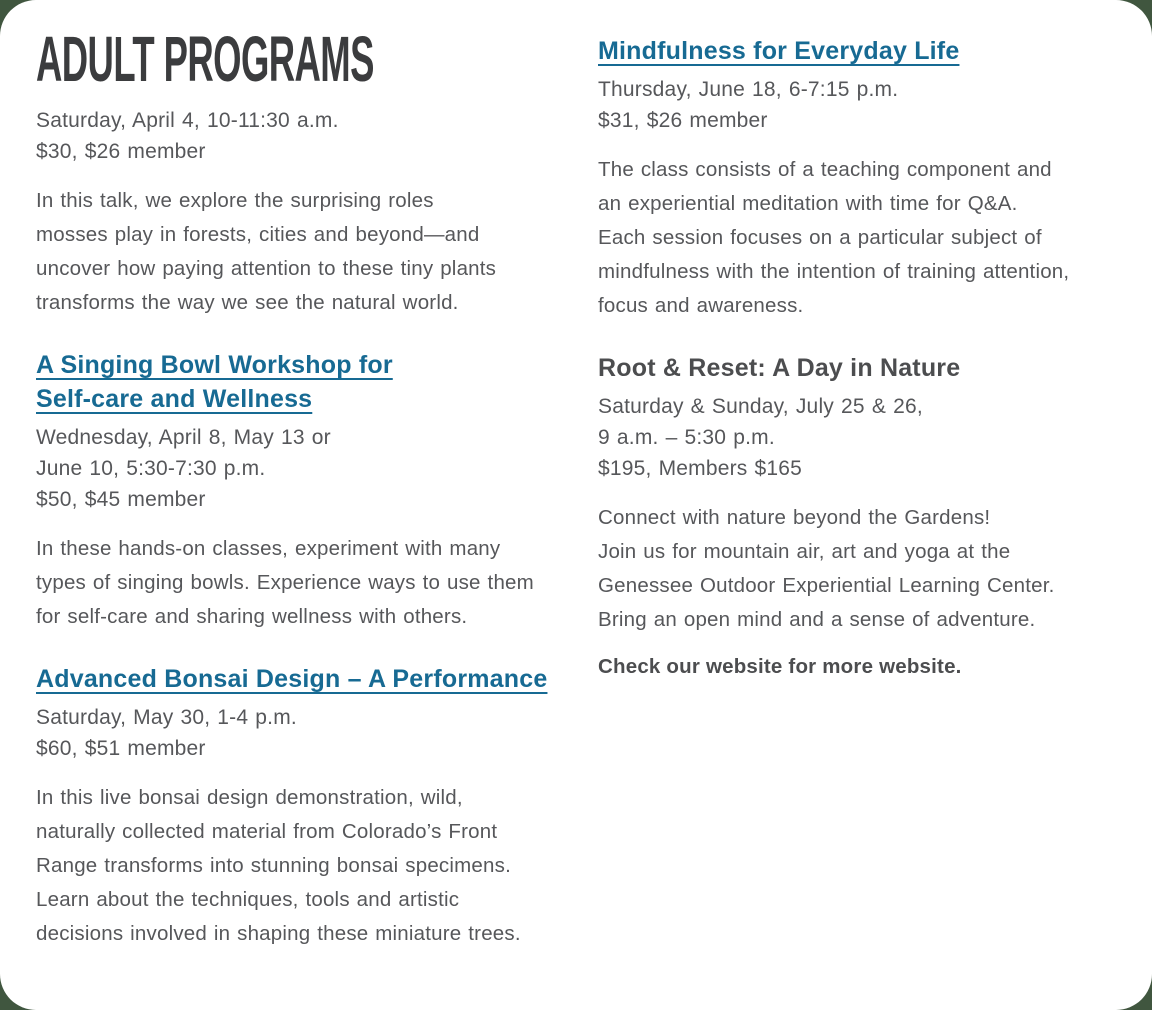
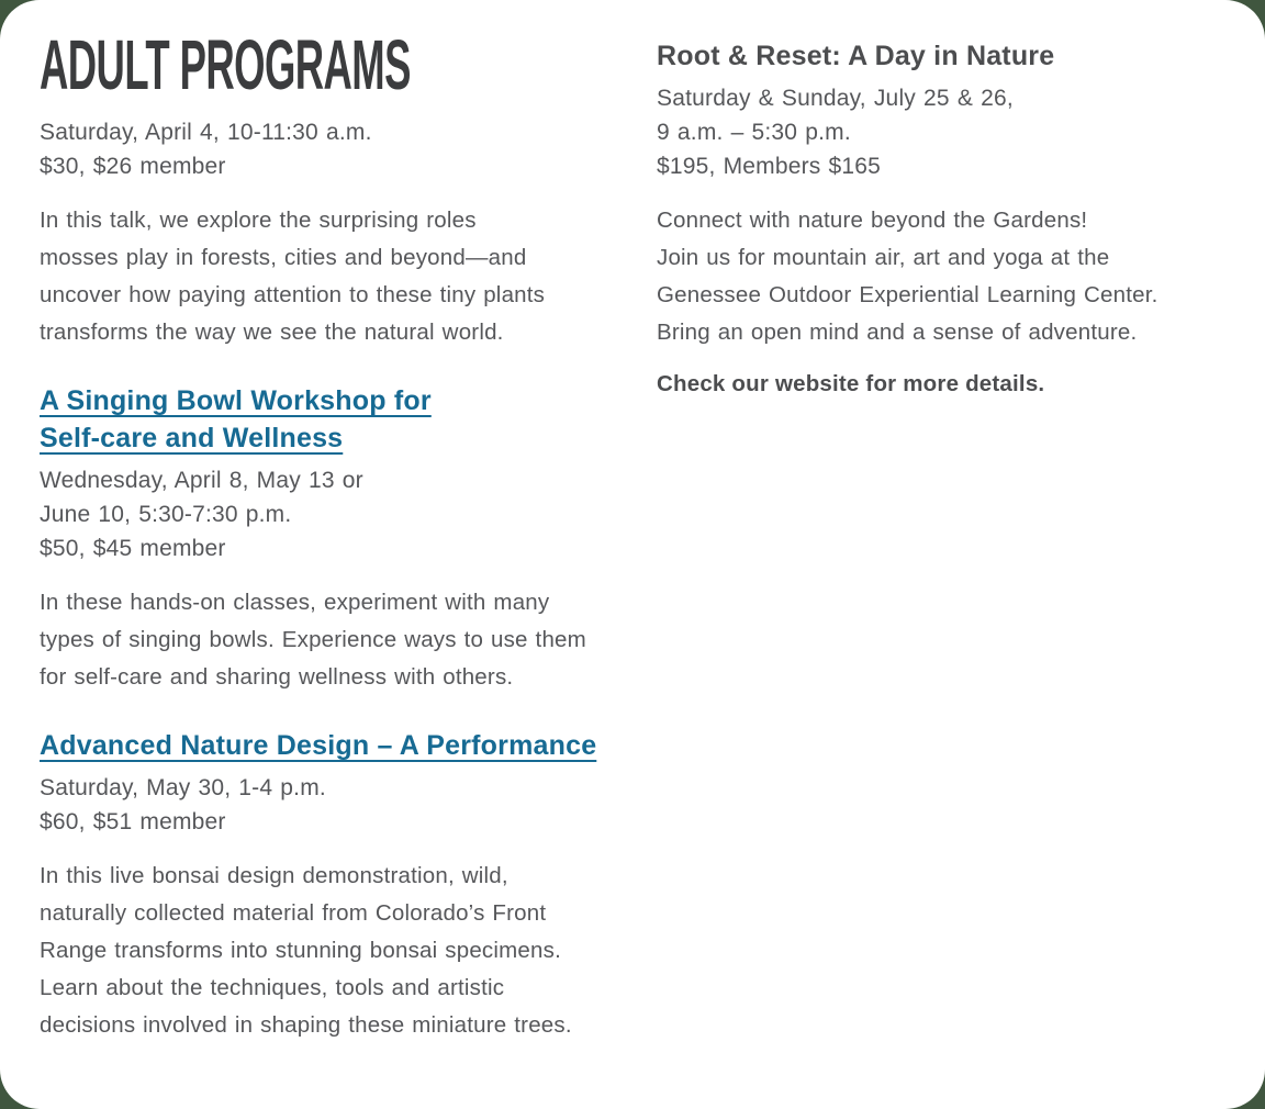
  ADULT PROGRAMS
  Saturday, April 4, 10-11:30 a.m.
  $30, $26 member
  In this talk, we explore the surprising roles
  mosses play in forests, cities and beyond—and
  uncover how paying attention to these tiny plants
  transforms the way we see the natural world.
  A Singing Bowl Workshop for
  Self-care and Wellness
  Wednesday, April 8, May 13 or
  June 10, 5:30-7:30 p.m.
  $50, $45 member
  In these hands-on classes, experiment with many
  types of singing bowls. Experience ways to use them
  for self-care and sharing wellness with others.
- Advanced Bonsai Design – A Performance
+ Advanced Nature Design – A Performance
  Saturday, May 30, 1-4 p.m.
  $60, $51 member
  In this live bonsai design demonstration, wild,
  naturally collected material from Colorado’s Front
  Range transforms into stunning bonsai specimens.
  Learn about the techniques, tools and artistic
  decisions involved in shaping these miniature trees.
- Mindfulness for Everyday Life
- Thursday, June 18, 6-7:15 p.m.
- $31, $26 member
- The class consists of a teaching component and
- an experiential meditation with time for Q&A.
- Each session focuses on a particular subject of
- mindfulness with the intention of training attention,
- focus and awareness.
  Root & Reset: A Day in Nature
  Saturday & Sunday, July 25 & 26,
  9 a.m. – 5:30 p.m.
  $195, Members $165
  Connect with nature beyond the Gardens!
  Join us for mountain air, art and yoga at the
  Genessee Outdoor Experiential Learning Center.
  Bring an open mind and a sense of adventure.
- Check our website for more website.
+ Check our website for more details.
